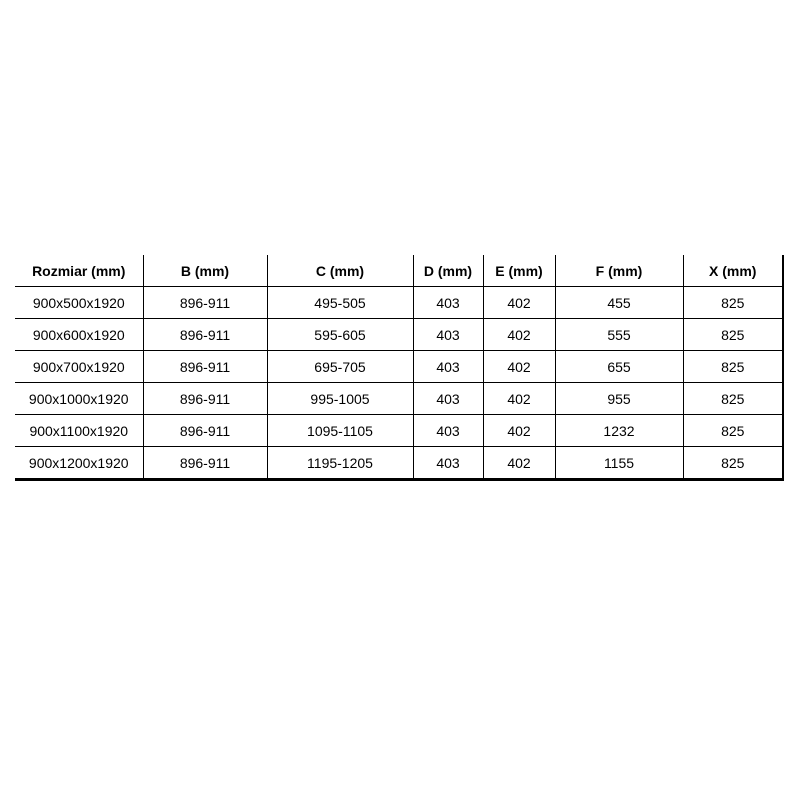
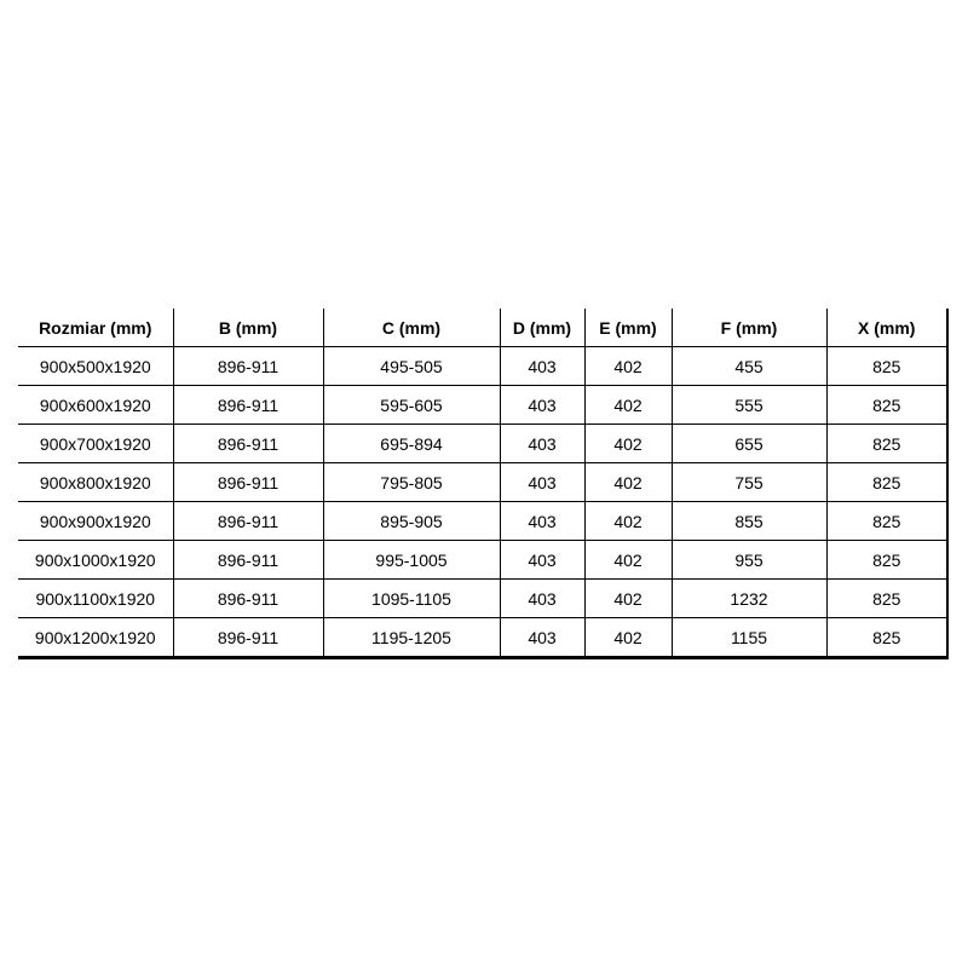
  Rozmiar (mm)	B (mm)	C (mm)	D (mm)	E (mm)	F (mm)	X (mm)
  900x500x1920	896-911	495-505	403	402	455	825
  900x600x1920	896-911	595-605	403	402	555	825
- 900x700x1920	896-911	695-705	403	402	655	825
+ 900x700x1920	896-911	695-894	403	402	655	825
+ 900x800x1920	896-911	795-805	403	402	755	825
+ 900x900x1920	896-911	895-905	403	402	855	825
  900x1000x1920	896-911	995-1005	403	402	955	825
  900x1100x1920	896-911	1095-1105	403	402	1232	825
  900x1200x1920	896-911	1195-1205	403	402	1155	825
